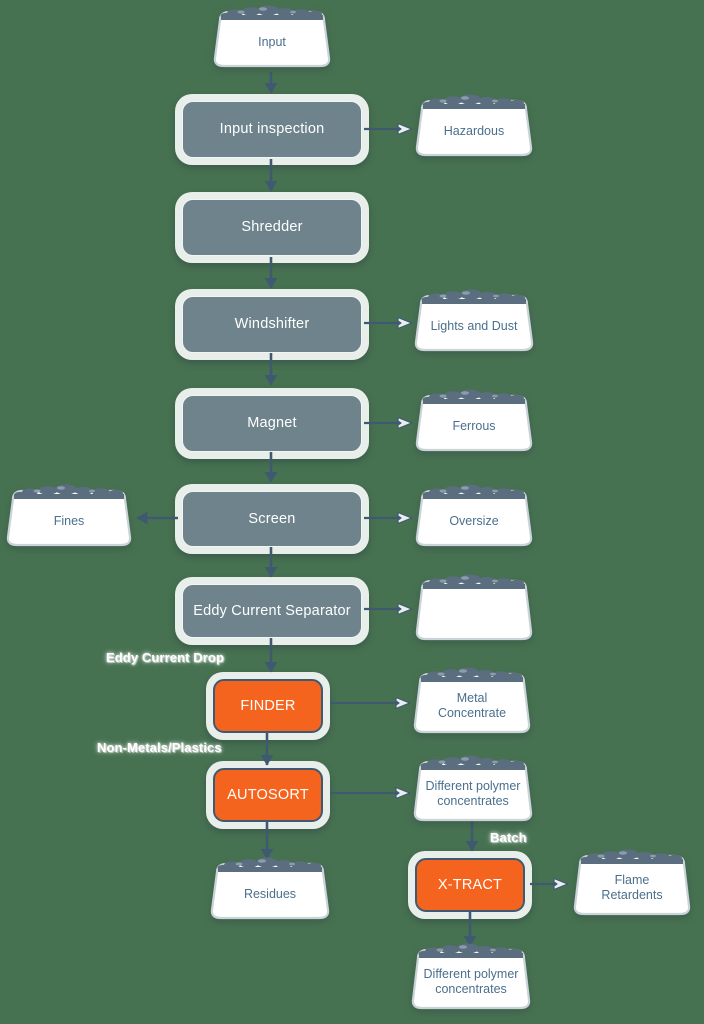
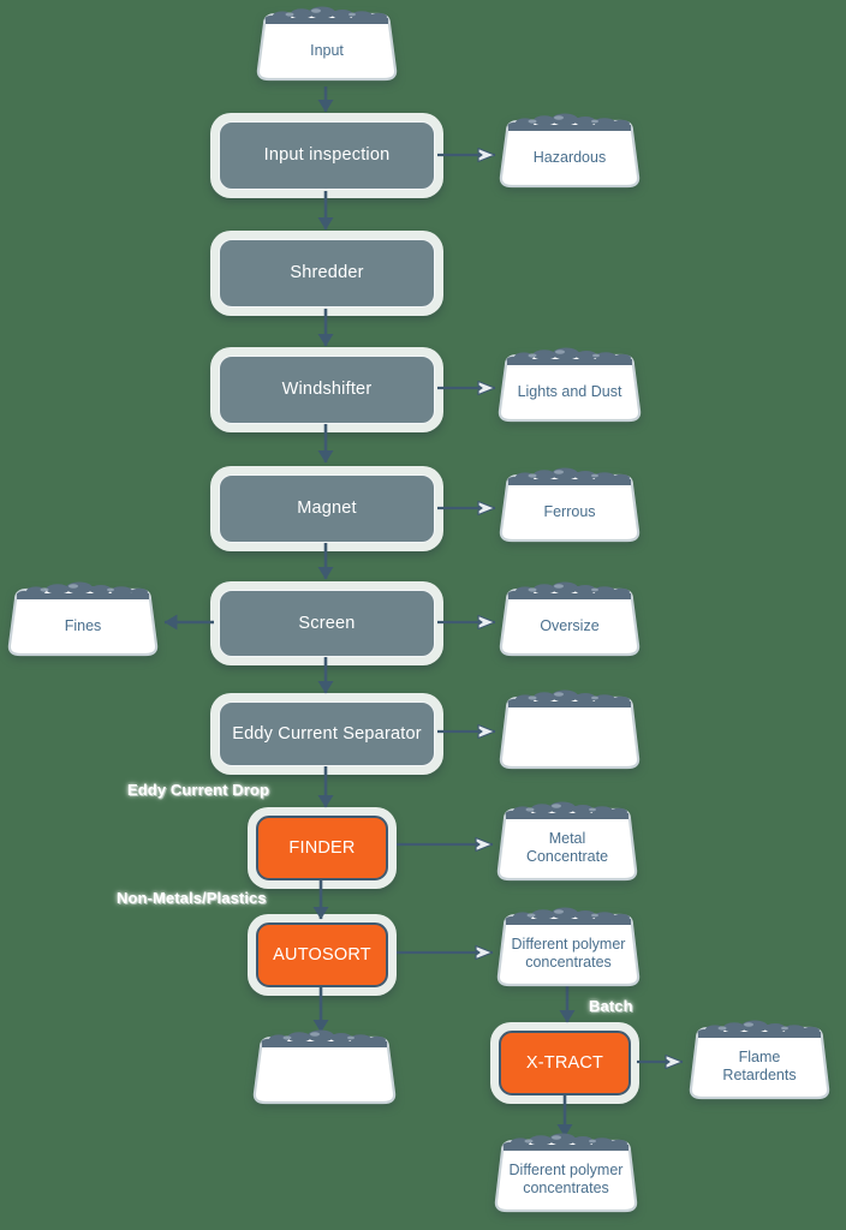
  Input
  Hazardous
  Lights and Dust
  Ferrous
  Fines
  Oversize
  Metal
  Concentrate
  Different polymer
  concentrates
- Residues
  Flame
  Retardents
  Different polymer
  concentrates
  Input inspection
  Shredder
  Windshifter
  Magnet
  Screen
  Eddy Current Separator
  FINDER
  AUTOSORT
  X-TRACT
  Eddy Current Drop
  Non-Metals/Plastics
  Batch
